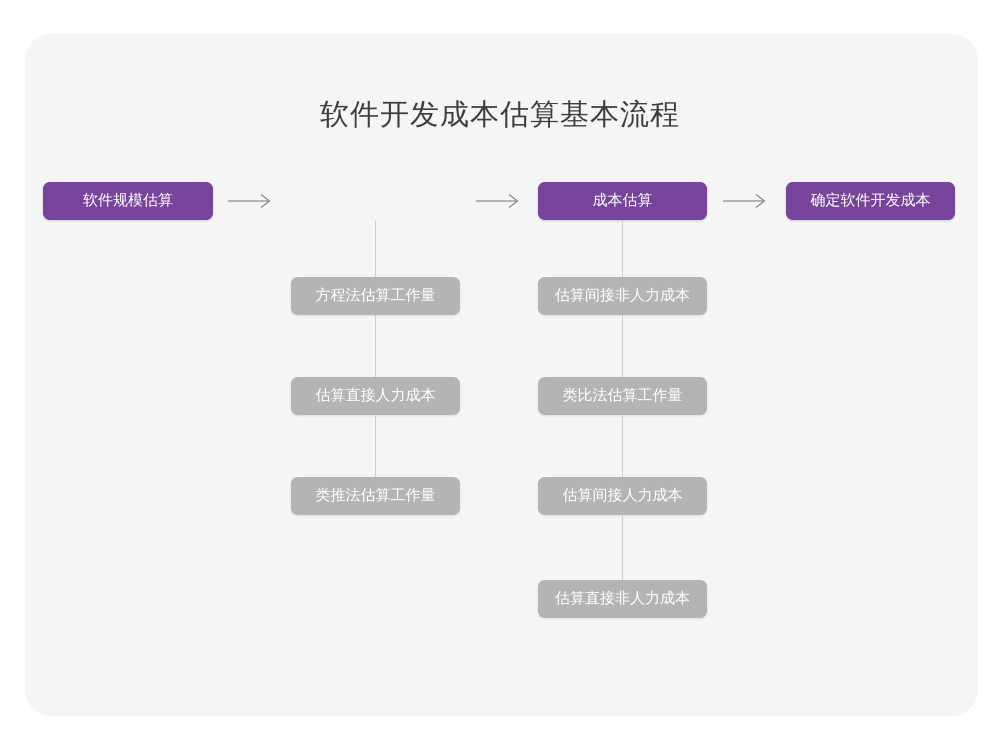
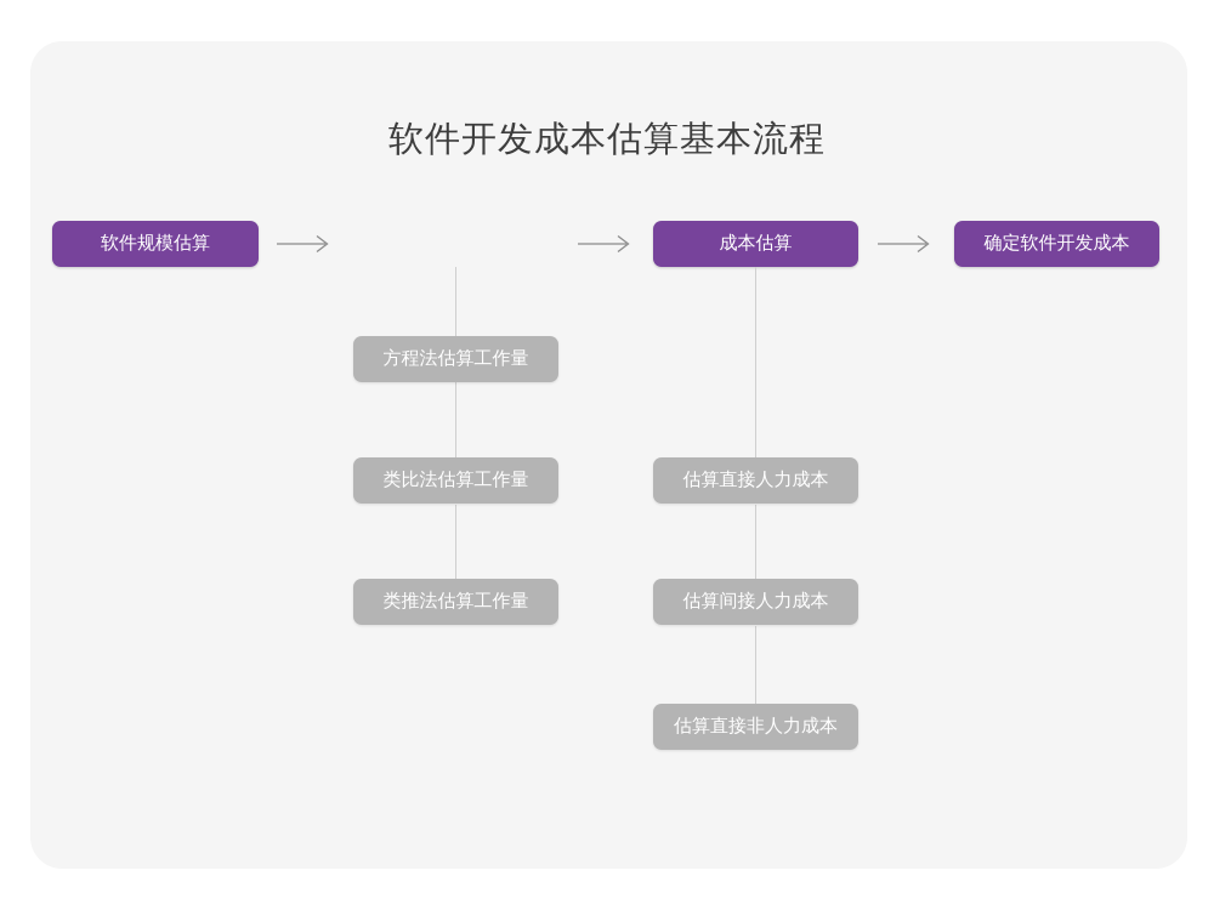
  软件开发成本估算基本流程
  软件规模估算
  成本估算
  确定软件开发成本
  方程法估算工作量
- 估算直接人力成本
+ 类比法估算工作量
  类推法估算工作量
- 估算间接非人力成本
- 类比法估算工作量
+ 估算直接人力成本
  估算间接人力成本
  估算直接非人力成本
